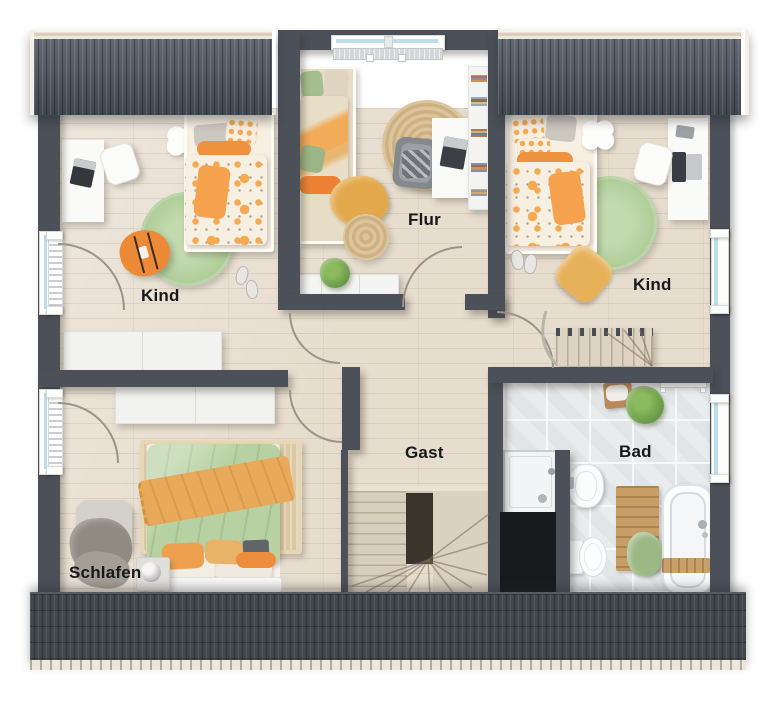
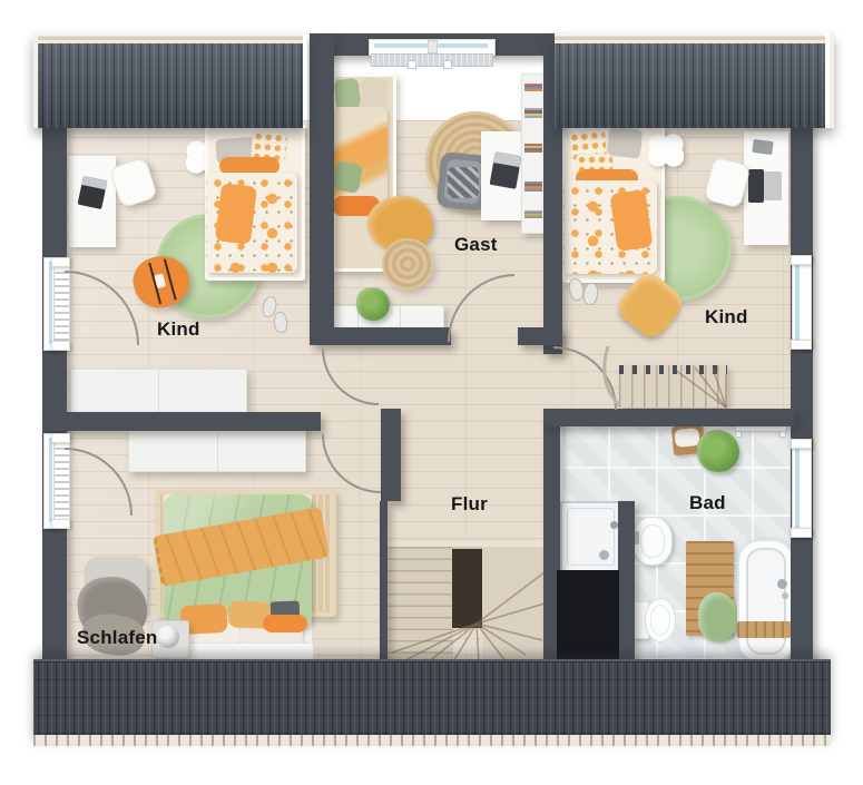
  Kind
- Flur
+ Gast
  Kind
- Gast
+ Flur
  Bad
  Schlafen
